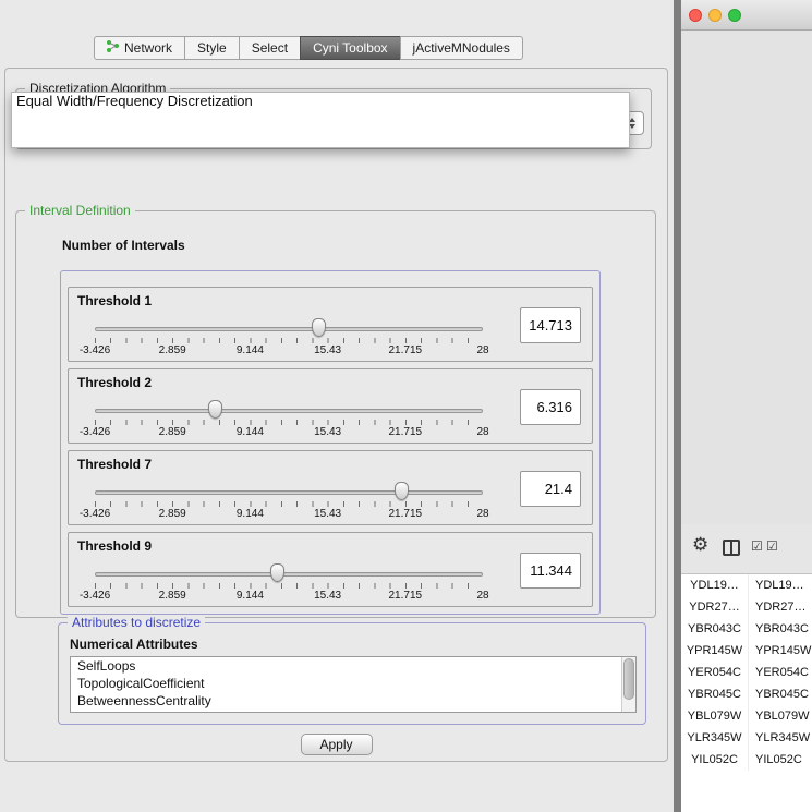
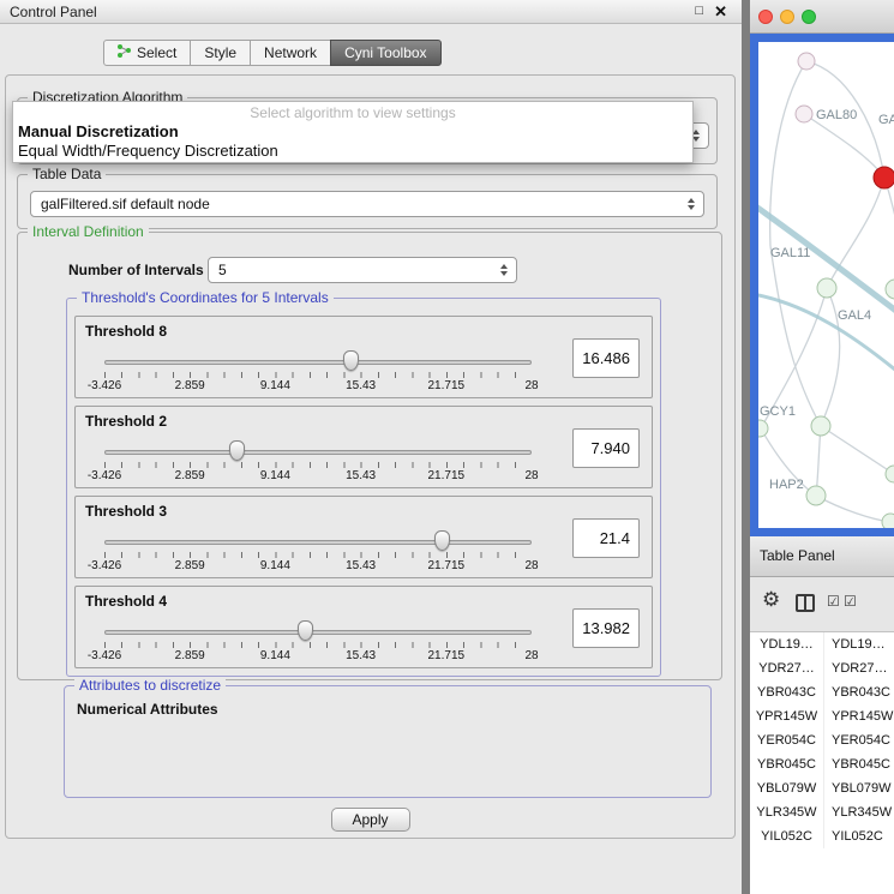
+ Control Panel
+ □
+ ✕
- Network
+ Select
  Style
- Select
+ Network
  Cyni Toolbox
- jActiveMNodules
  Discretization Algorithm
+ Table Data
+ galFiltered.sif default node
  Interval Definition
  Number of Intervals
+ 5
+ Threshold's Coordinates for 5 Intervals
- Threshold 1
+ Threshold 8
  -3.426
  2.859
  9.144
  15.43
  21.715
  28
- 14.713
+ 16.486
  Threshold 2
  -3.426
  2.859
  9.144
  15.43
  21.715
  28
- 6.316
+ 7.940
- Threshold 7
+ Threshold 3
  -3.426
  2.859
  9.144
  15.43
  21.715
  28
  21.4
- Threshold 9
+ Threshold 4
  -3.426
  2.859
  9.144
  15.43
  21.715
  28
- 11.344
+ 13.982
  Attributes to discretize
  Numerical Attributes
- SelfLoops
- TopologicalCoefficient
- BetweennessCentrality
  Apply
+ Select algorithm to view settings
+ Manual Discretization
  Equal Width/Frequency Discretization
+ GAL80
+ GA
+ GAL11
+ GAL4
+ GCY1
+ HAP2
+ Table Panel
  ⚙
  ☑
  ☑
  YDL19…
  YDL19…
  YDR27…
  YDR27…
  YBR043C
  YBR043C
  YPR145W
  YPR145W
  YER054C
  YER054C
  YBR045C
  YBR045C
  YBL079W
  YBL079W
  YLR345W
  YLR345W
  YIL052C
  YIL052C
